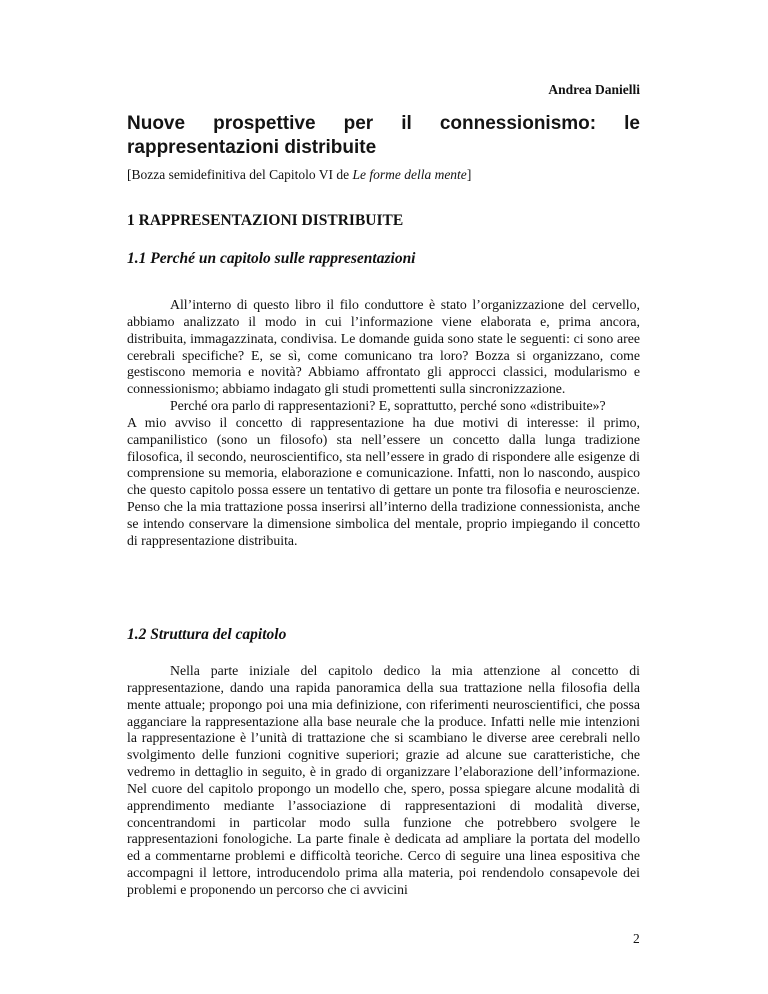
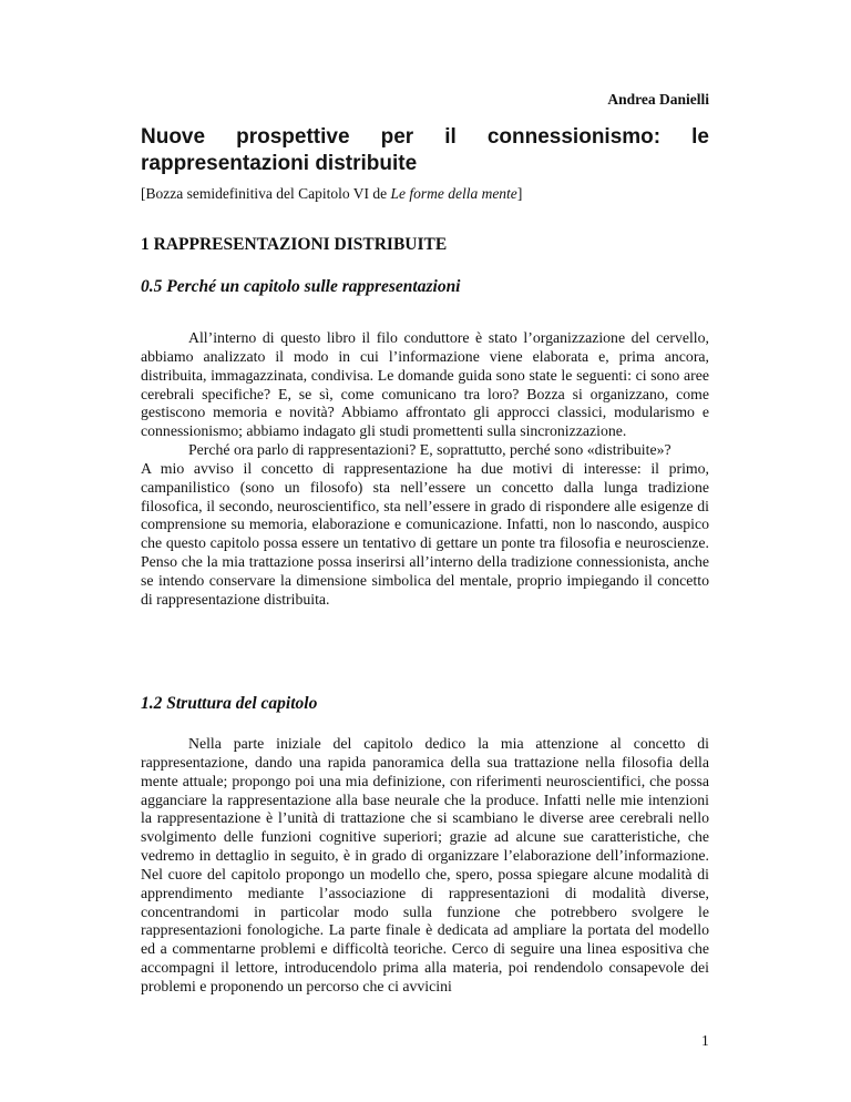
  Andrea Danielli
  Nuove prospettive per il connessionismo: le rappresentazioni distribuite
  [Bozza semidefinitiva del Capitolo VI de Le forme della mente]
  1 RAPPRESENTAZIONI DISTRIBUITE
- 1.1 Perché un capitolo sulle rappresentazioni
+ 0.5 Perché un capitolo sulle rappresentazioni
  All’interno di questo libro il filo conduttore è stato l’organizzazione del cervello, abbiamo analizzato il modo in cui l’informazione viene elaborata e, prima ancora, distribuita, immagazzinata, condivisa. Le domande guida sono state le seguenti: ci sono aree cerebrali specifiche? E, se sì, come comunicano tra loro? Bozza si organizzano, come gestiscono memoria e novità? Abbiamo affrontato gli approcci classici, modularismo e connessionismo; abbiamo indagato gli studi promettenti sulla sincronizzazione.
  Perché ora parlo di rappresentazioni? E, soprattutto, perché sono «distribuite»?
  A mio avviso il concetto di rappresentazione ha due motivi di interesse: il primo, campanilistico (sono un filosofo) sta nell’essere un concetto dalla lunga tradizione filosofica, il secondo, neuroscientifico, sta nell’essere in grado di rispondere alle esigenze di comprensione su memoria, elaborazione e comunicazione. Infatti, non lo nascondo, auspico che questo capitolo possa essere un tentativo di gettare un ponte tra filosofia e neuroscienze. Penso che la mia trattazione possa inserirsi all’interno della tradizione connessionista, anche se intendo conservare la dimensione simbolica del mentale, proprio impiegando il concetto di rappresentazione distribuita.
  1.2 Struttura del capitolo
  Nella parte iniziale del capitolo dedico la mia attenzione al concetto di rappresentazione, dando una rapida panoramica della sua trattazione nella filosofia della mente attuale; propongo poi una mia definizione, con riferimenti neuroscientifici, che possa agganciare la rappresentazione alla base neurale che la produce. Infatti nelle mie intenzioni la rappresentazione è l’unità di trattazione che si scambiano le diverse aree cerebrali nello svolgimento delle funzioni cognitive superiori; grazie ad alcune sue caratteristiche, che vedremo in dettaglio in seguito, è in grado di organizzare l’elaborazione dell’informazione. Nel cuore del capitolo propongo un modello che, spero, possa spiegare alcune modalità di apprendimento mediante l’associazione di rappresentazioni di modalità diverse, concentrandomi in particolar modo sulla funzione che potrebbero svolgere le rappresentazioni fonologiche. La parte finale è dedicata ad ampliare la portata del modello ed a commentarne problemi e difficoltà teoriche. Cerco di seguire una linea espositiva che accompagni il lettore, introducendolo prima alla materia, poi rendendolo consapevole dei problemi e proponendo un percorso che ci avvicini
- 2
+ 1
